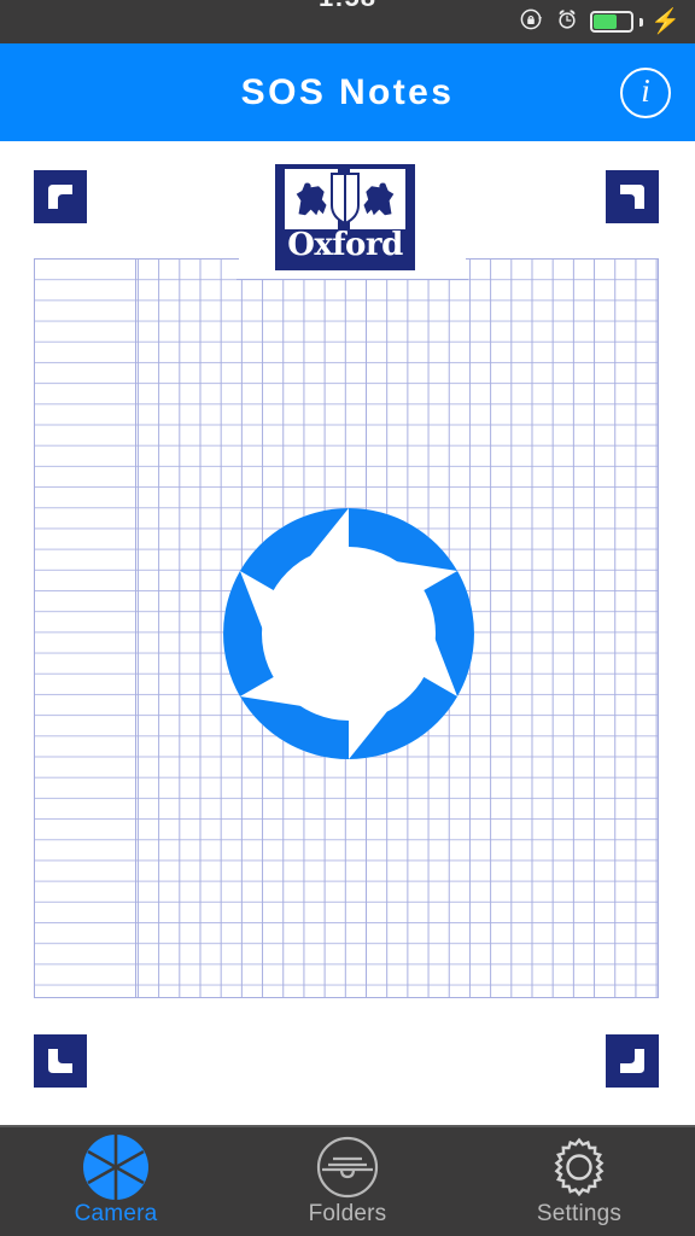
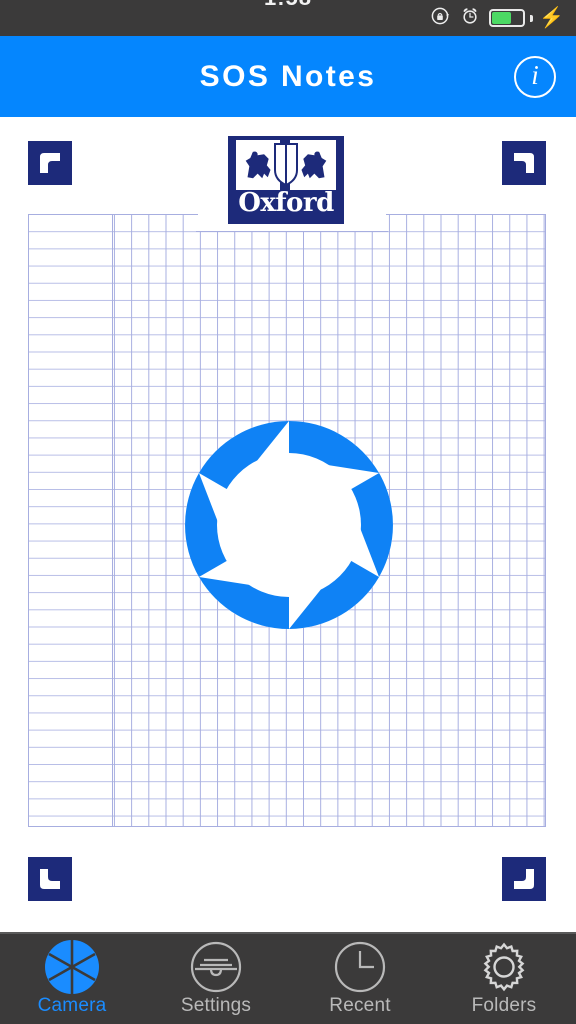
  ⚡
  SOS Notes
  i
  Oxford
  Camera
- Folders
+ Settings
+ Recent
- Settings
+ Folders
